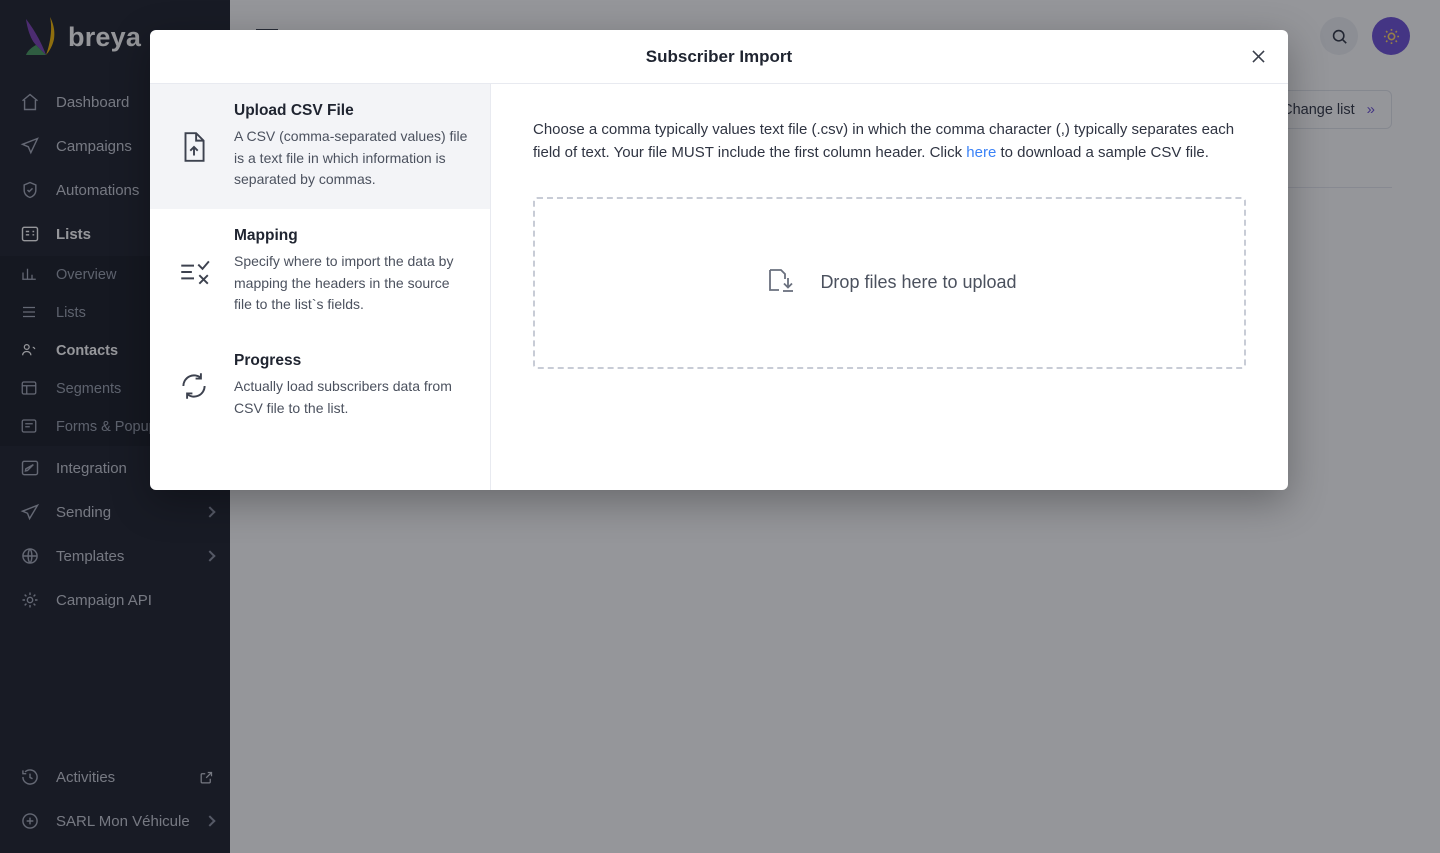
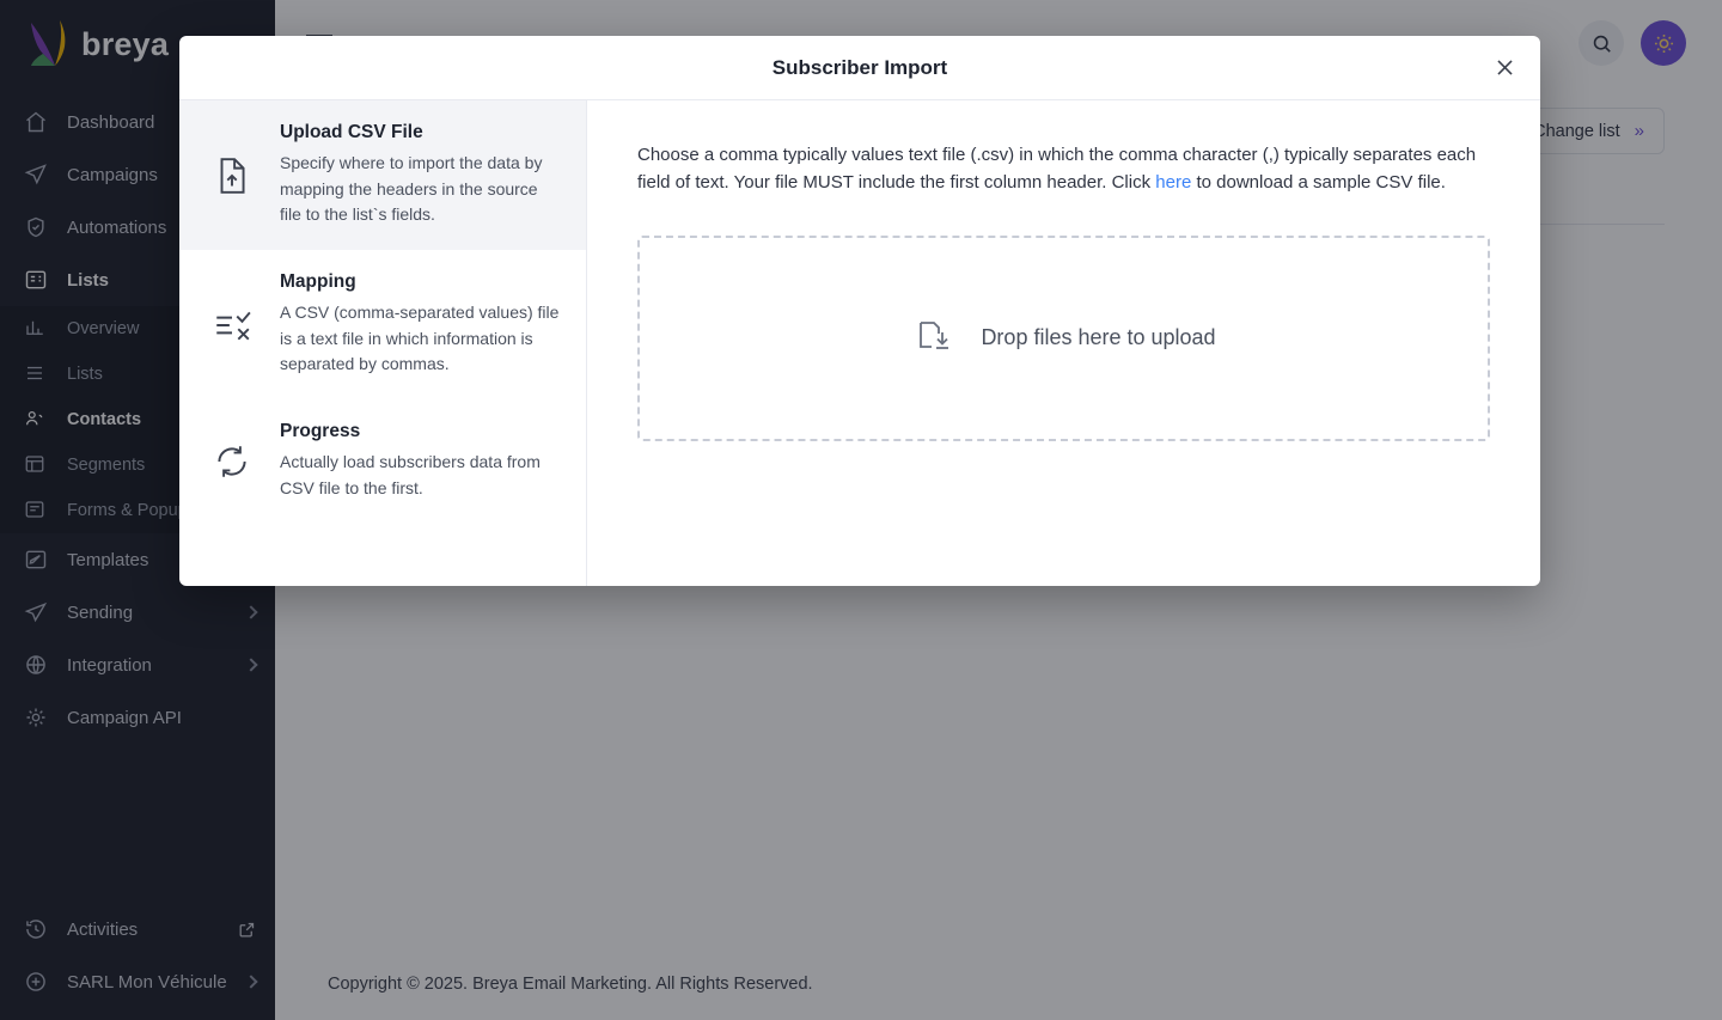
  breya
  Dashboard
  Campaigns
  Automations
  Lists
  Overview
  Lists
  Contacts
  Segments
  Forms & Popu
- Integration
+ Templates
  Sending
- Templates
+ Integration
  Campaign API
  Activities
  SARL Mon Véhicule
  hange list
  »
+ Copyright © 2025. Breya Email Marketing. All Rights Reserved.
  Subscriber Import
  Upload CSV File
- A CSV (comma-separated values) file is a text file in which information is separated by commas.
+ Specify where to import the data by mapping the headers in the source file to the list`s fields.
  Mapping
- Specify where to import the data by mapping the headers in the source file to the list`s fields.
+ A CSV (comma-separated values) file is a text file in which information is separated by commas.
  Progress
- Actually load subscribers data from CSV file to the list.
+ Actually load subscribers data from CSV file to the first.
  Choose a comma typically values text file (.csv) in which the comma character (,) typically separates each field of text. Your file MUST include the first column header. Click here to download a sample CSV file.
  Drop files here to upload
